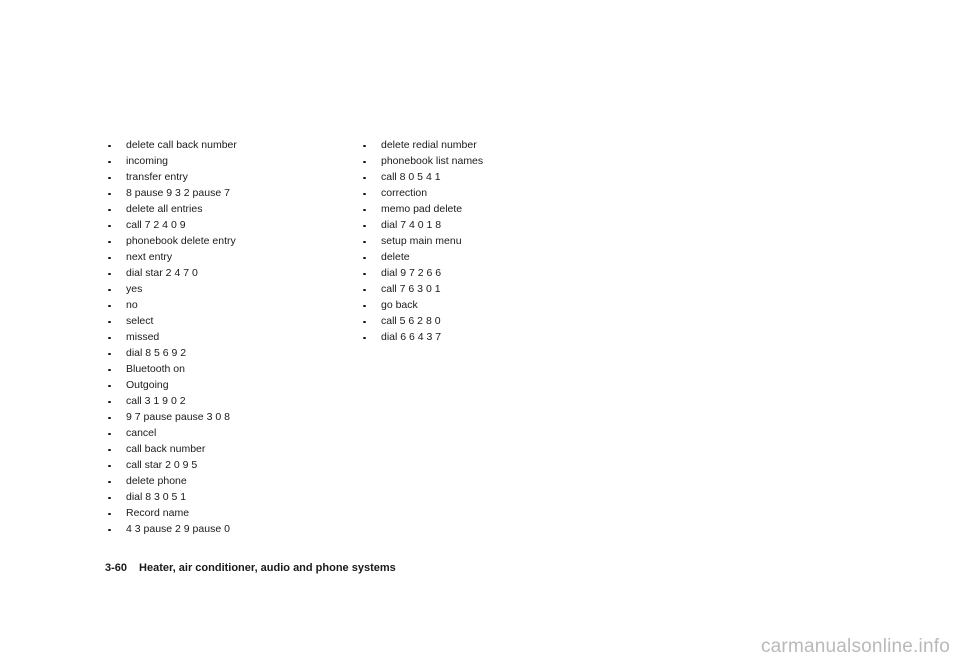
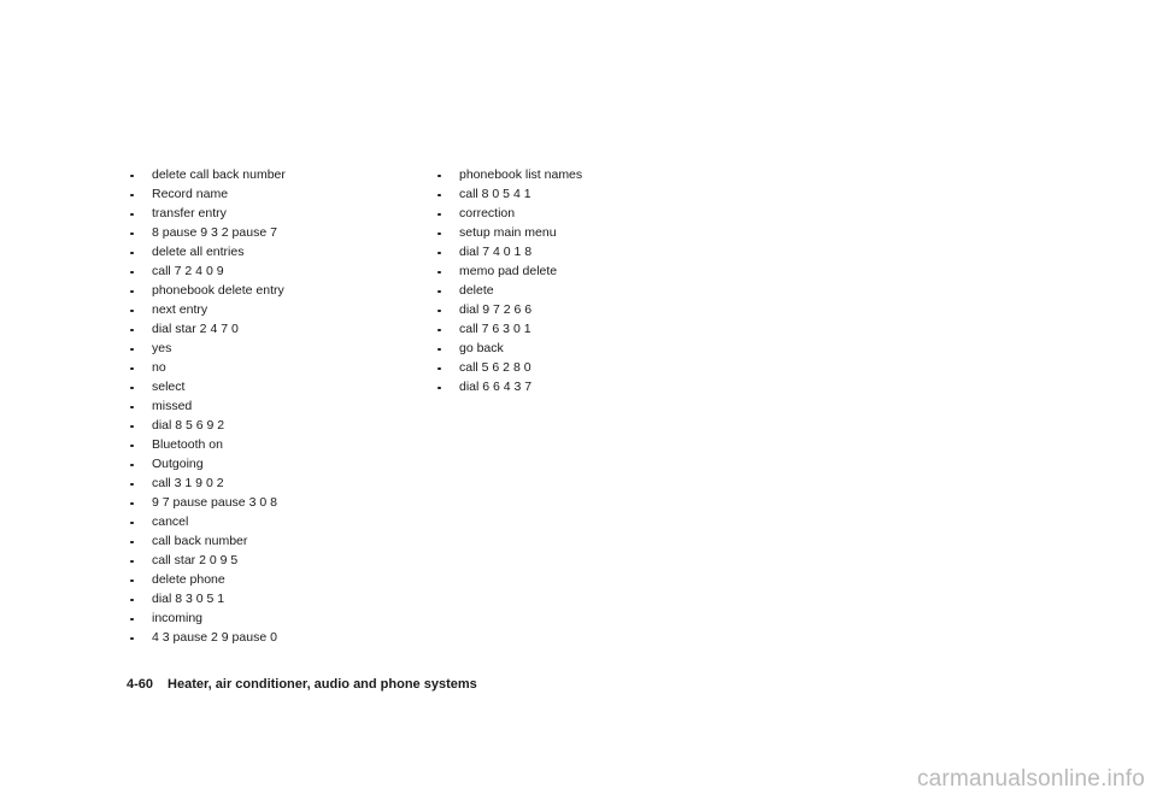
  delete call back number
- incoming
+ Record name
  transfer entry
  8 pause 9 3 2 pause 7
  delete all entries
  call 7 2 4 0 9
  phonebook delete entry
  next entry
  dial star 2 4 7 0
  yes
  no
  select
  missed
  dial 8 5 6 9 2
  Bluetooth on
  Outgoing
  call 3 1 9 0 2
  9 7 pause pause 3 0 8
  cancel
  call back number
  call star 2 0 9 5
  delete phone
  dial 8 3 0 5 1
- Record name
+ incoming
  4 3 pause 2 9 pause 0
- delete redial number
  phonebook list names
  call 8 0 5 4 1
  correction
- memo pad delete
+ setup main menu
  dial 7 4 0 1 8
- setup main menu
+ memo pad delete
  delete
  dial 9 7 2 6 6
  call 7 6 3 0 1
  go back
  call 5 6 2 8 0
  dial 6 6 4 3 7
- 3-60 Heater, air conditioner, audio and phone systems
+ 4-60 Heater, air conditioner, audio and phone systems
  carmanualsonline.info
